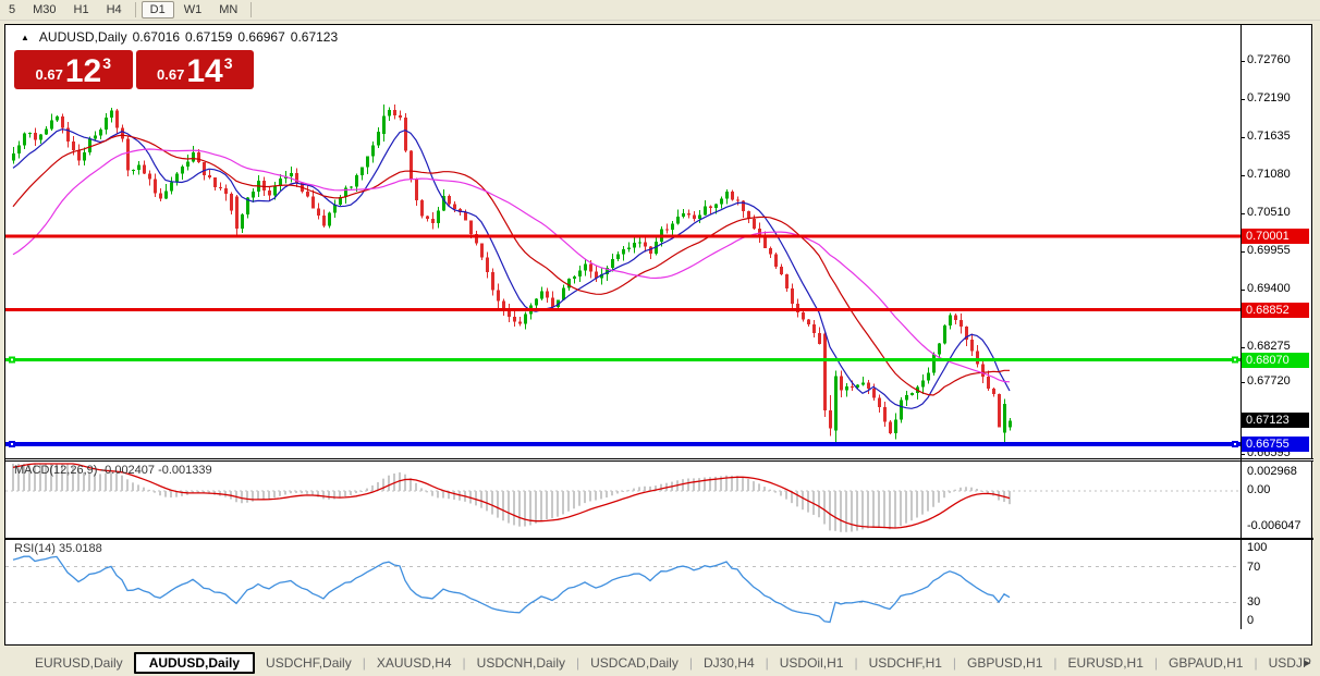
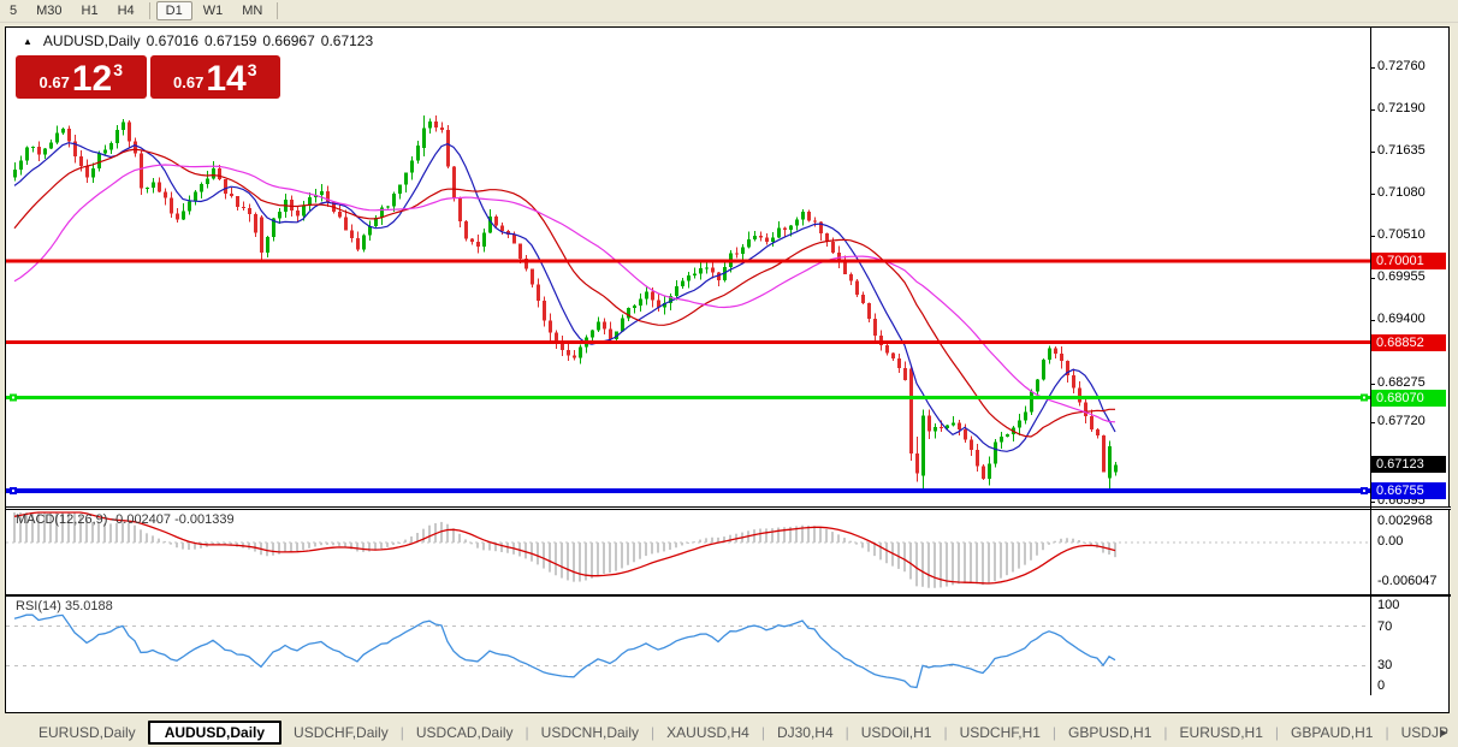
  5
  M30
  H1
  H4
  D1
  W1
  MN
  0.72760
  0.72190
  0.71635
  0.71080
  0.70510
  0.69955
  0.69400
  0.68275
  0.67720
  0.66595
  0.70001
  0.68852
  0.68070
  0.66755
  0.67123
  0.002968
  0.00
  -0.006047
  100
  70
  30
  0
  ▲
  AUDUSD,Daily
  0.67016
  0.67159
  0.66967
  0.67123
  0.67
  12
  3
  0.67
  14
  3
  MACD(12,26,9) -0.002407 -0.001339
  RSI(14) 35.0188
  EURUSD,Daily
  AUDUSD,Daily
  USDCHF,Daily
  |
- XAUUSD,H4
+ USDCAD,Daily
  |
  USDCNH,Daily
  |
- USDCAD,Daily
+ XAUUSD,H4
  |
  DJ30,H4
  |
  USDOil,H1
  |
  USDCHF,H1
  |
  GBPUSD,H1
  |
  EURUSD,H1
  |
  GBPAUD,H1
  |
  USDJP
  ►
